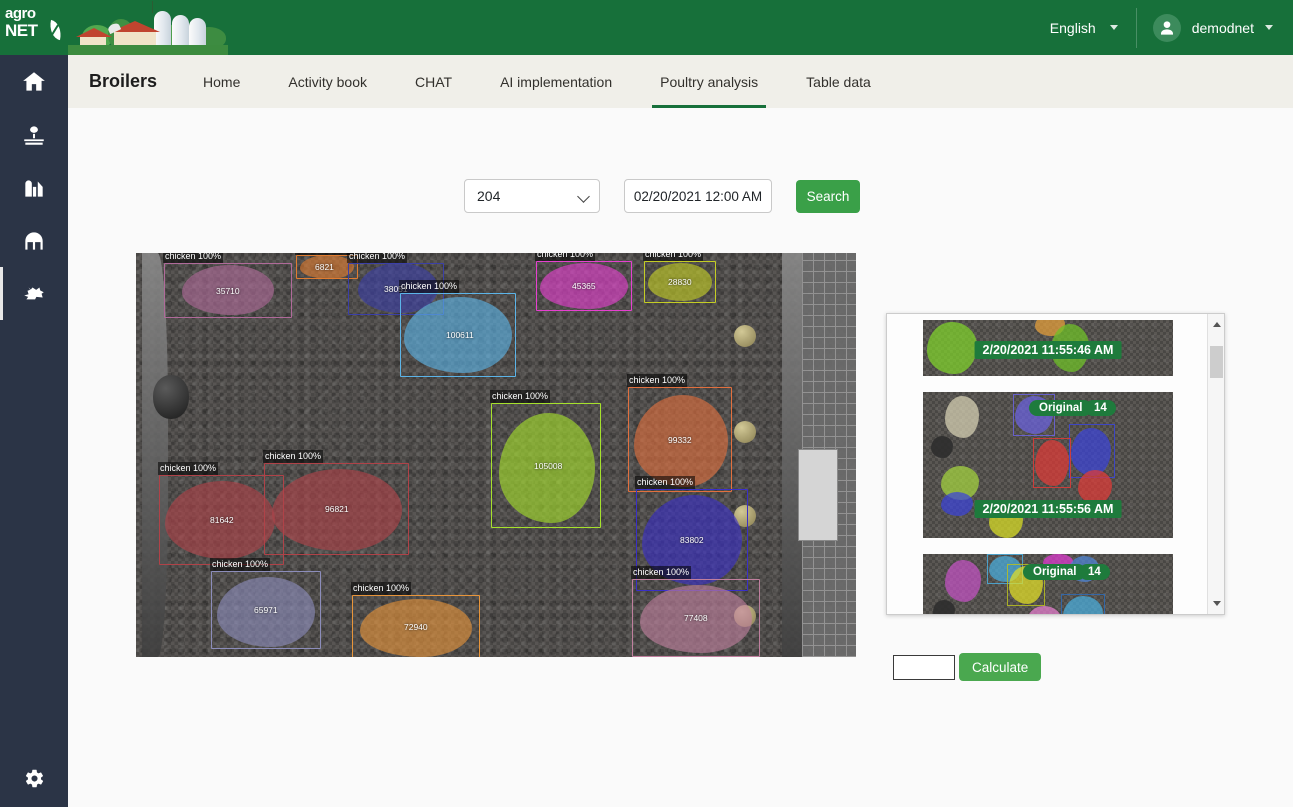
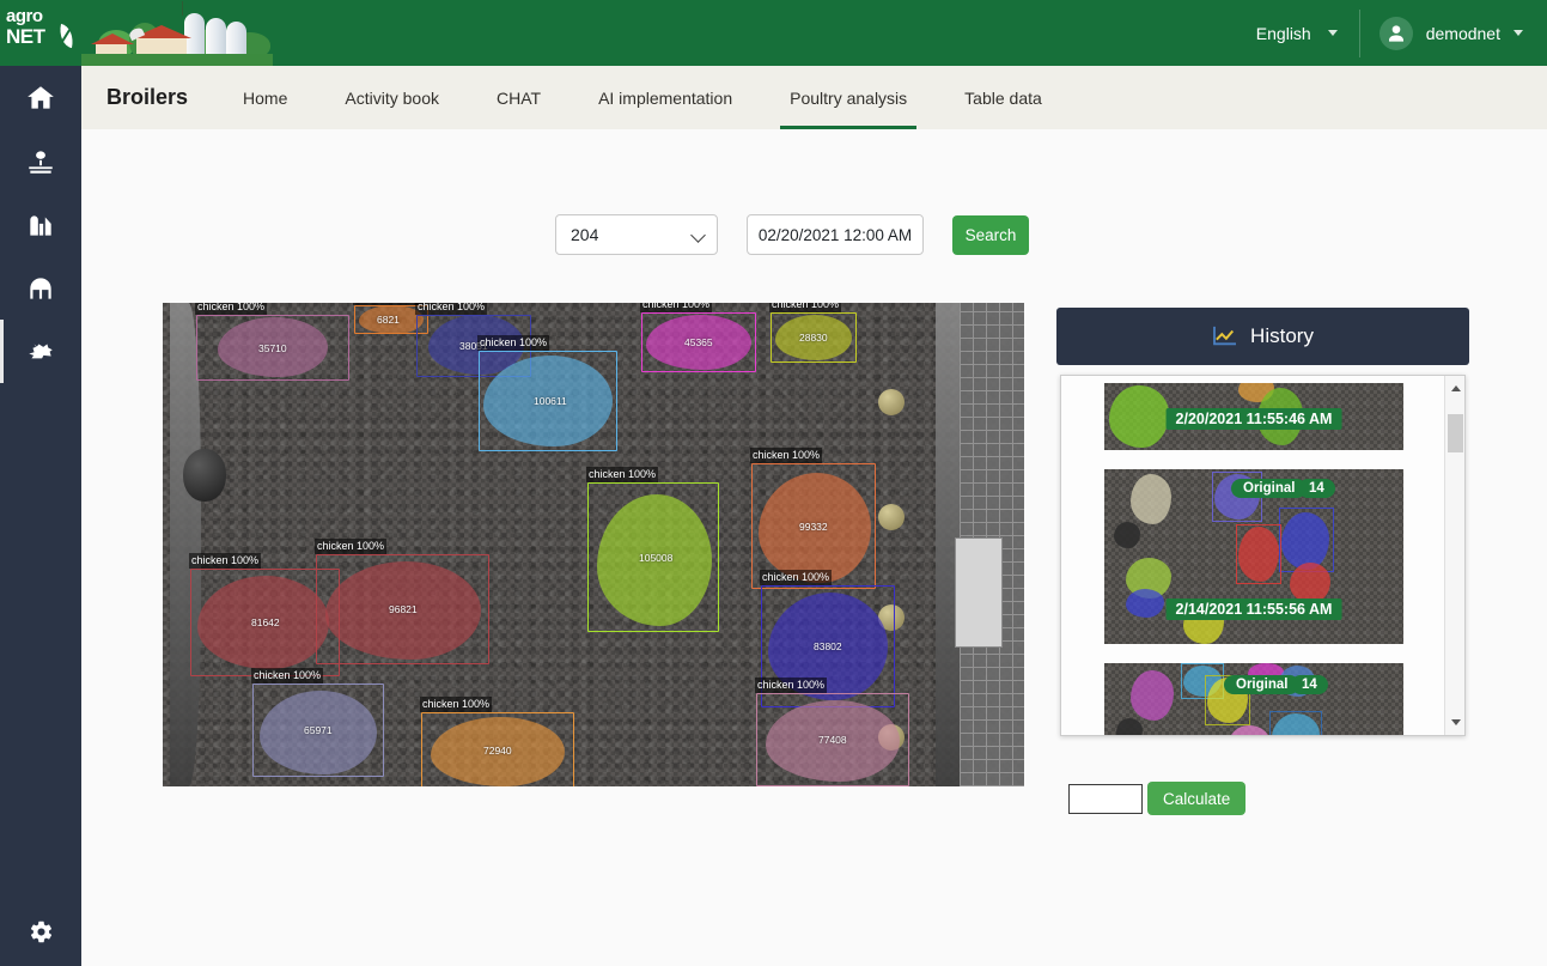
  agro
  NET
  English
  demodnet
  Broilers
  Home
  Activity book
  CHAT
  AI implementation
  Poultry analysis
  Table data
  204
  02/20/2021 12:00 AM
  Search
  chicken 100%
  35710
  6821
  chicken 100%
  38051
  chicken 100%
  100611
  chicken 100%
  45365
  chicken 100%
  28830
  chicken 100%
  99332
  chicken 100%
  105008
  chicken 100%
  81642
  chicken 100%
  96821
  chicken 100%
  83802
  chicken 100%
  65971
  chicken 100%
  72940
  chicken 100%
  77408
+ History
  2/20/2021 11:55:46 AM
  Original
  14
- 2/20/2021 11:55:56 AM
+ 2/14/2021 11:55:56 AM
  Original
  14
  Calculate
